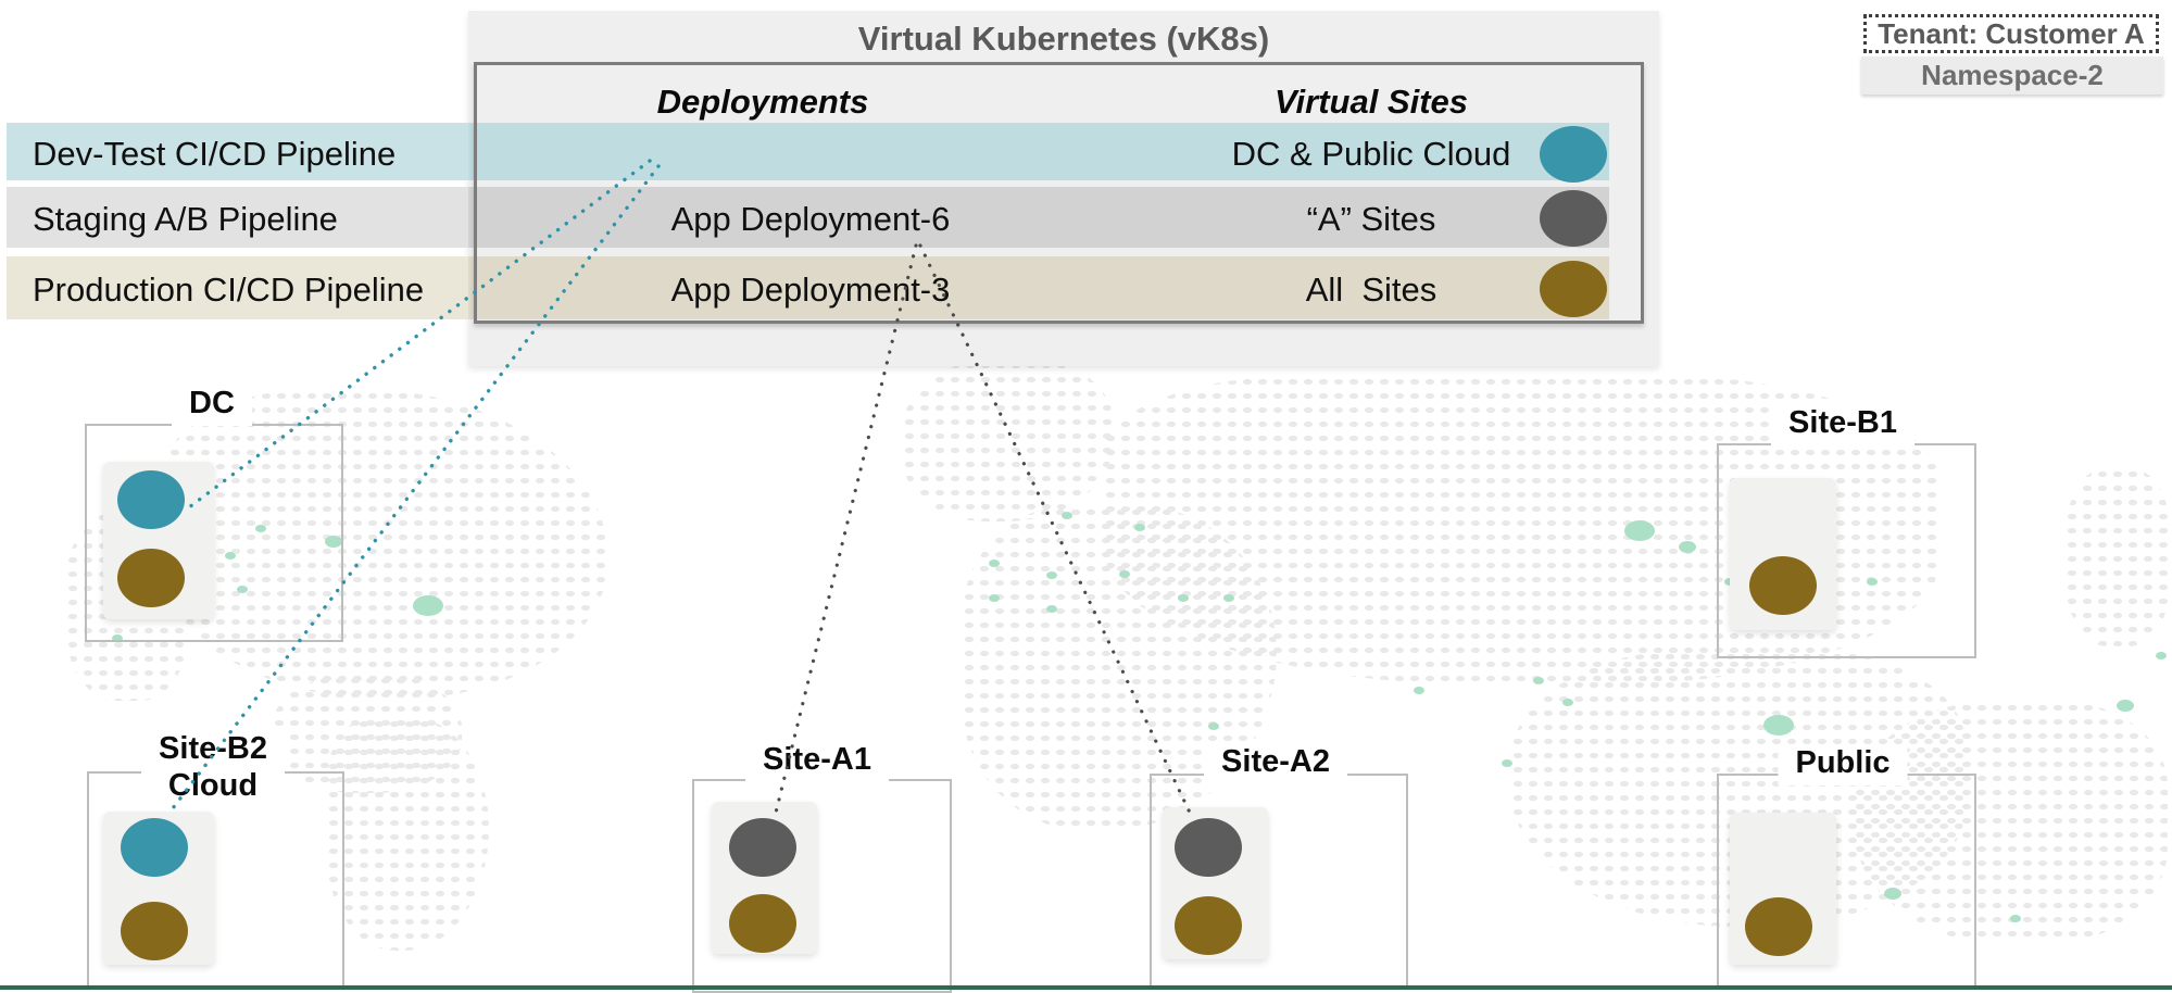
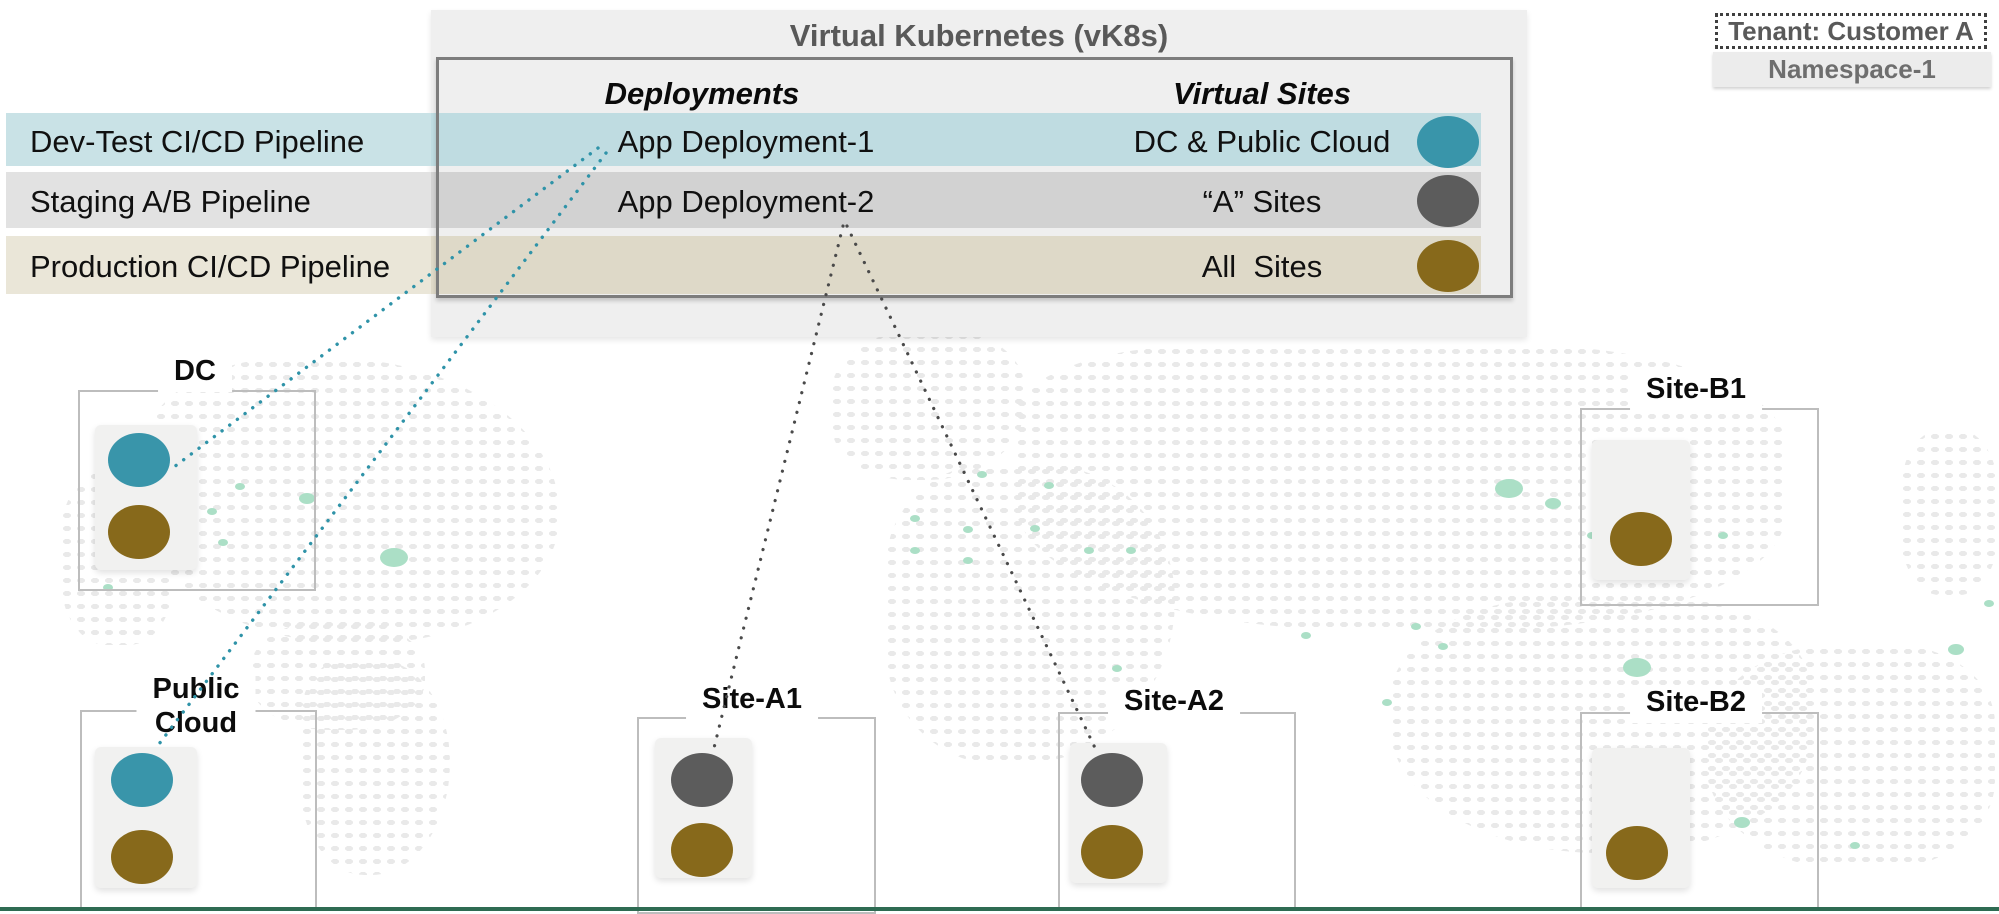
  Virtual Kubernetes (vK8s)
  Deployments
  Virtual Sites
  Dev-Test CI/CD Pipeline
  Staging A/B Pipeline
  Production CI/CD Pipeline
+ App Deployment-1
- App Deployment-6
+ App Deployment-2
- App Deployment-3
  DC & Public Cloud
  “A” Sites
  All Sites
  Tenant: Customer A
- Namespace-2
+ Namespace-1
  DC
- Site-B2
+ Public
  Cloud
  Site-A1
  Site-A2
  Site-B1
- Public
+ Site-B2
